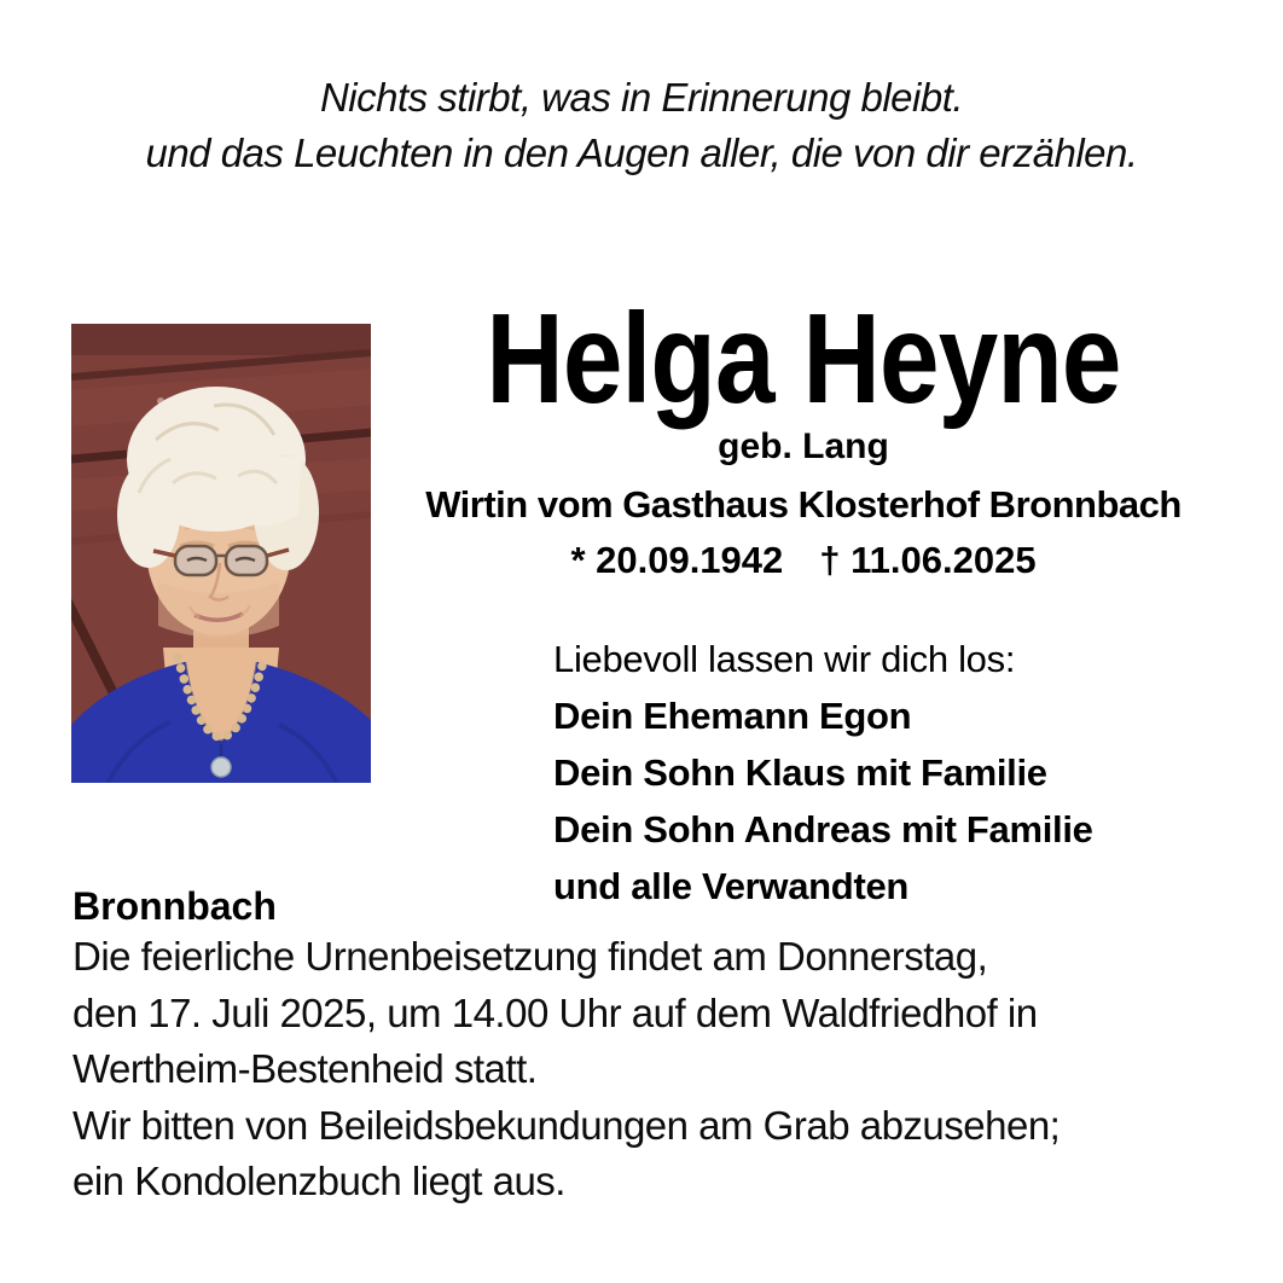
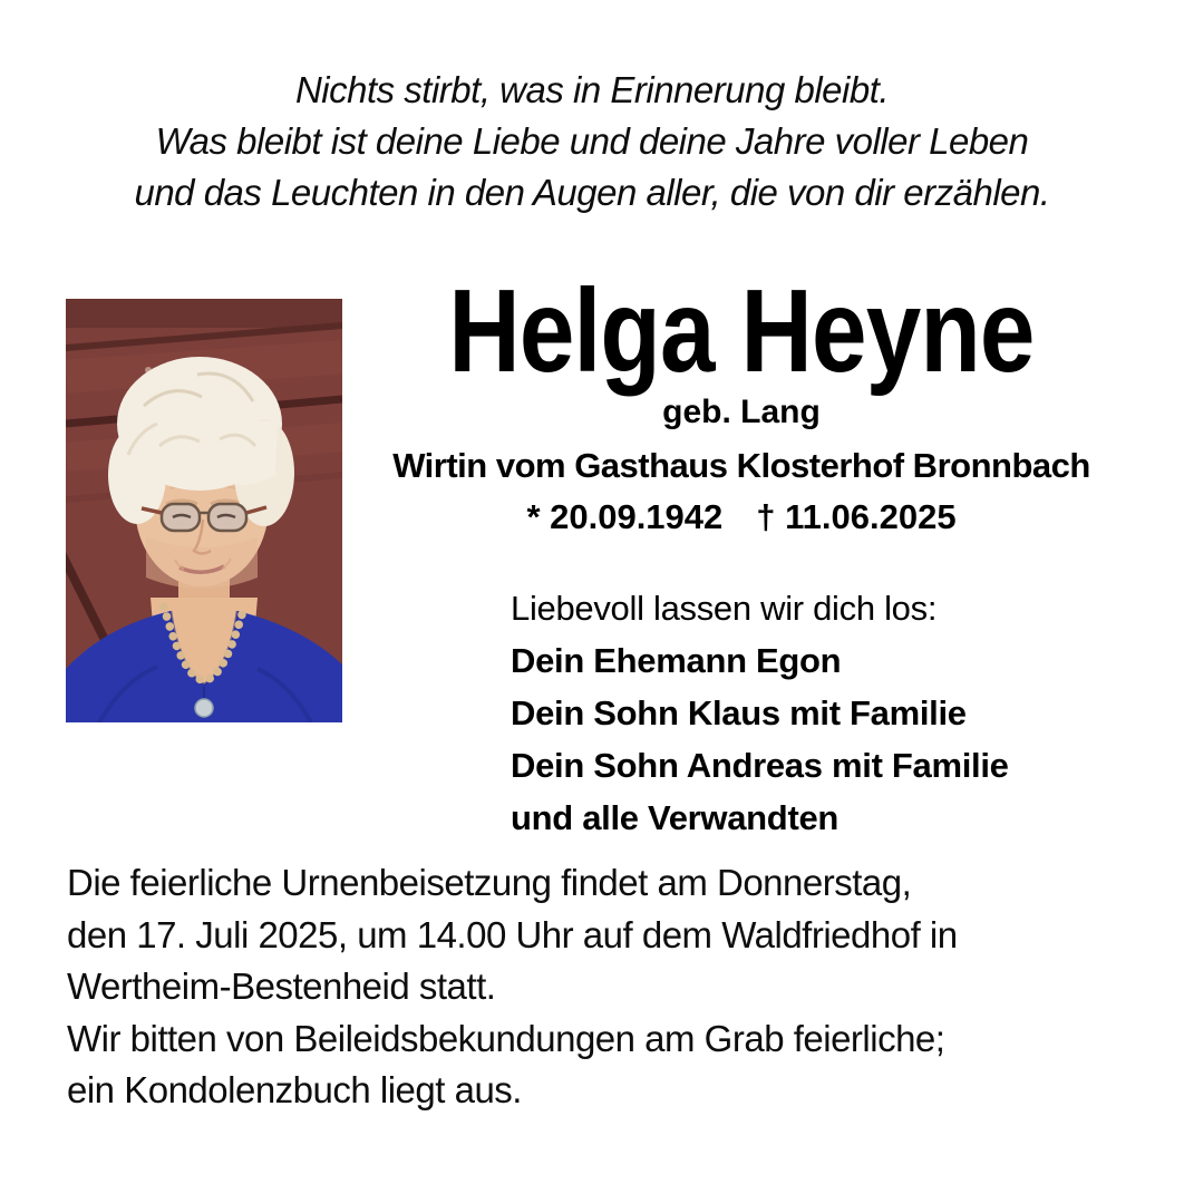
  Nichts stirbt, was in Erinnerung bleibt.
+ Was bleibt ist deine Liebe und deine Jahre voller Leben
  und das Leuchten in den Augen aller, die von dir erzählen.
  Helga Heyne
  geb. Lang
  Wirtin vom Gasthaus Klosterhof Bronnbach
  * 20.09.1942 † 11.06.2025
  Liebevoll lassen wir dich los:
  Dein Ehemann Egon
  Dein Sohn Klaus mit Familie
  Dein Sohn Andreas mit Familie
  und alle Verwandten
- Bronnbach
  Die feierliche Urnenbeisetzung findet am Donnerstag,
  den 17. Juli 2025, um 14.00 Uhr auf dem Waldfriedhof in
  Wertheim-Bestenheid statt.
- Wir bitten von Beileidsbekundungen am Grab abzusehen;
+ Wir bitten von Beileidsbekundungen am Grab feierliche;
  ein Kondolenzbuch liegt aus.
